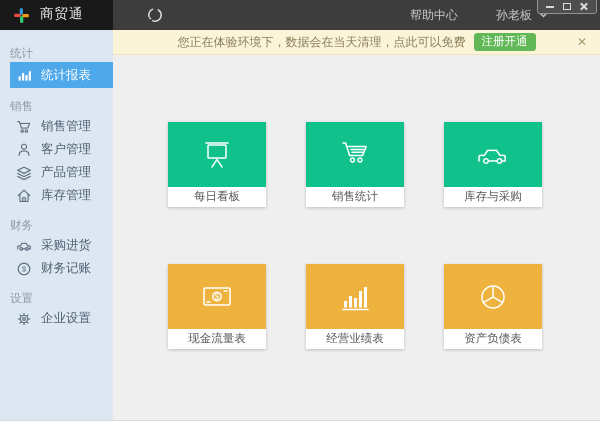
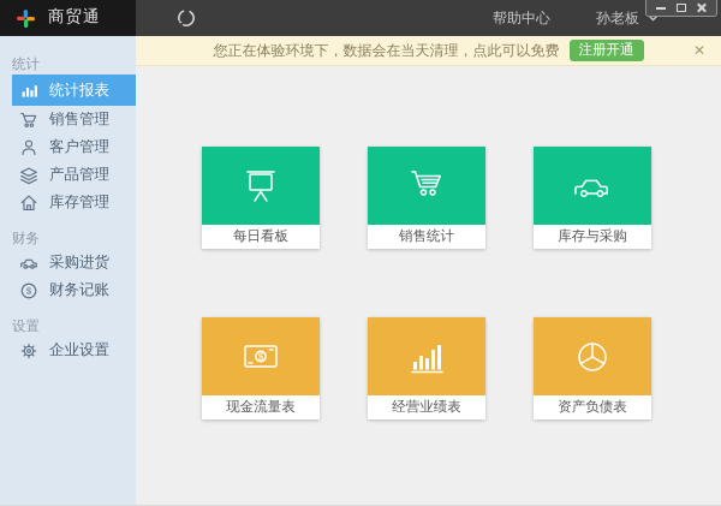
  商贸通
  帮助中心
  孙老板
  统计
  统计报表
- 销售
  销售管理
  客户管理
  产品管理
  库存管理
  财务
  采购进货
  $
  财务记账
  设置
  企业设置
  您正在体验环境下，数据会在当天清理，点此可以免费
  注册开通
  ✕
  每日看板
  销售统计
  库存与采购
  $
  现金流量表
  经营业绩表
  资产负债表
